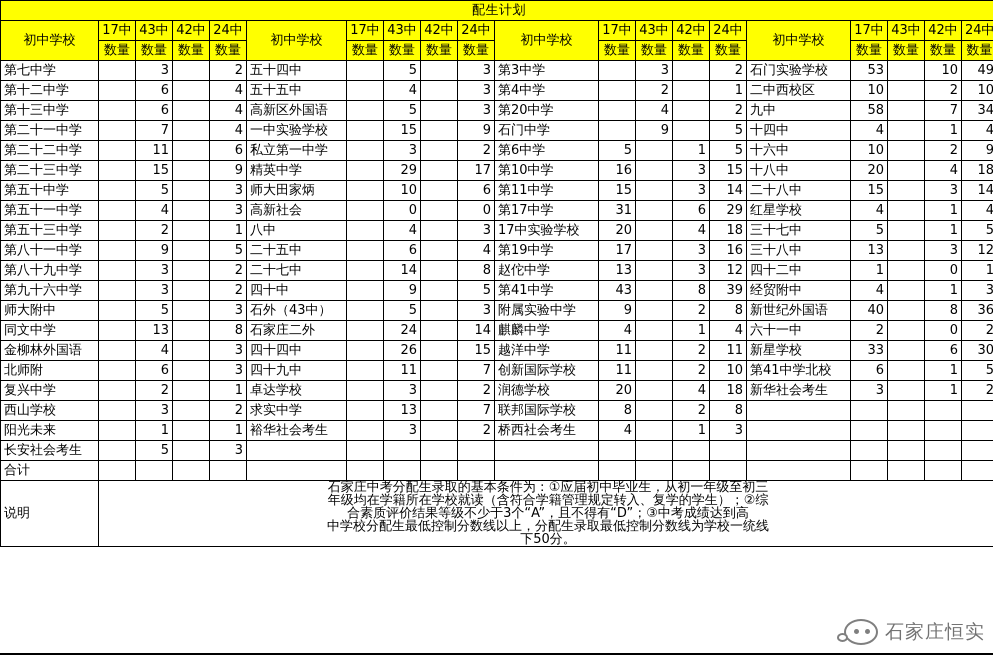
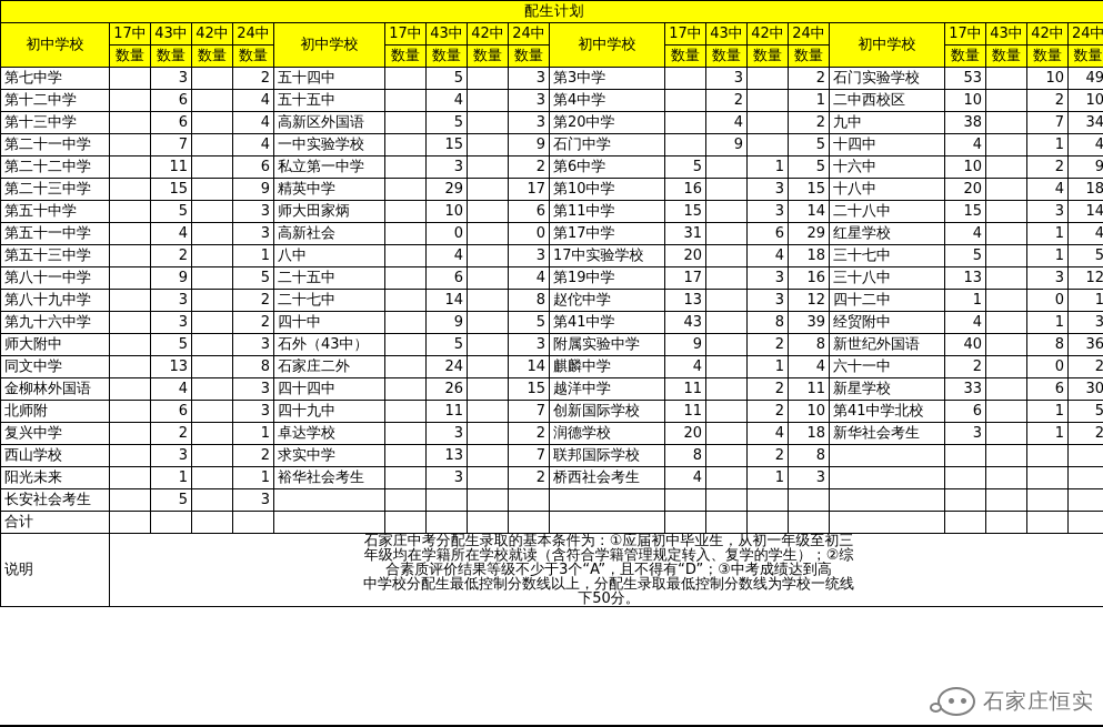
  配生计划
  初中学校	17中	43中	42中	24中	初中学校	17中	43中	42中	24中	初中学校	17中	43中	42中	24中	初中学校	17中	43中	42中	24中
  数量	数量	数量	数量	数量	数量	数量	数量	数量	数量	数量	数量	数量	数量	数量	数量
  第七中学		3		2	五十四中		5		3	第3中学		3		2	石门实验学校	53		10	49
  第十二中学		6		4	五十五中		4		3	第4中学		2		1	二中西校区	10		2	10
- 第十三中学		6		4	高新区外国语		5		3	第20中学		4		2	九中	58		7	34
+ 第十三中学		6		4	高新区外国语		5		3	第20中学		4		2	九中	38		7	34
  第二十一中学		7		4	一中实验学校		15		9	石门中学		9		5	十四中	4		1	4
  第二十二中学		11		6	私立第一中学		3		2	第6中学	5		1	5	十六中	10		2	9
  第二十三中学		15		9	精英中学		29		17	第10中学	16		3	15	十八中	20		4	18
  第五十中学		5		3	师大田家炳		10		6	第11中学	15		3	14	二十八中	15		3	14
  第五十一中学		4		3	高新社会		0		0	第17中学	31		6	29	红星学校	4		1	4
  第五十三中学		2		1	八中		4		3	17中实验学校	20		4	18	三十七中	5		1	5
  第八十一中学		9		5	二十五中		6		4	第19中学	17		3	16	三十八中	13		3	12
  第八十九中学		3		2	二十七中		14		8	赵佗中学	13		3	12	四十二中	1		0	1
  第九十六中学		3		2	四十中		9		5	第41中学	43		8	39	经贸附中	4		1	3
  师大附中		5		3	石外（43中）		5		3	附属实验中学	9		2	8	新世纪外国语	40		8	36
  同文中学		13		8	石家庄二外		24		14	麒麟中学	4		1	4	六十一中	2		0	2
  金柳林外国语		4		3	四十四中		26		15	越洋中学	11		2	11	新星学校	33		6	30
  北师附		6		3	四十九中		11		7	创新国际学校	11		2	10	第41中学北校	6		1	5
  复兴中学		2		1	卓达学校		3		2	润德学校	20		4	18	新华社会考生	3		1	2
  西山学校		3		2	求实中学		13		7	联邦国际学校	8		2	8
  阳光未来		1		1	裕华社会考生		3		2	桥西社会考生	4		1	3
  长安社会考生		5		3
  合计
  说明	石家庄中考分配生录取的基本条件为：①应届初中毕业生，从初一年级至初三年级均在学籍所在学校就读（含符合学籍管理规定转入、复学的学生）；②综合素质评价结果等级不少于3个“A”，且不得有“D”；③中考成绩达到高中学校分配生最低控制分数线以上，分配生录取最低控制分数线为学校一统线下50分。
  石家庄恒实
